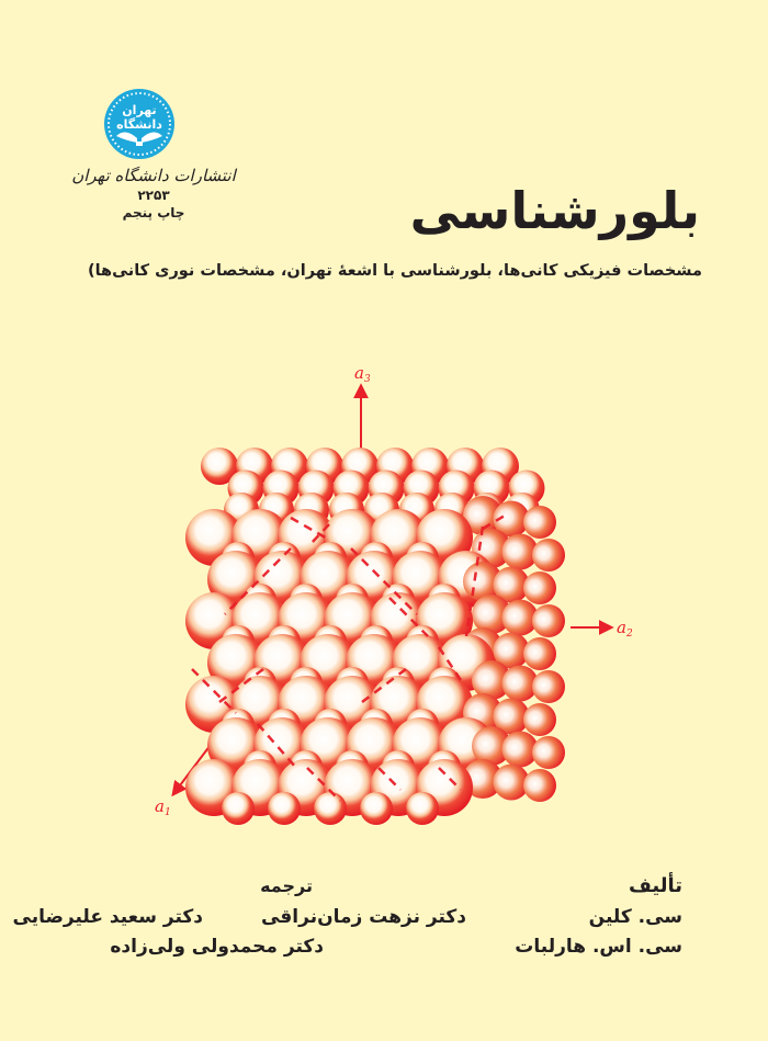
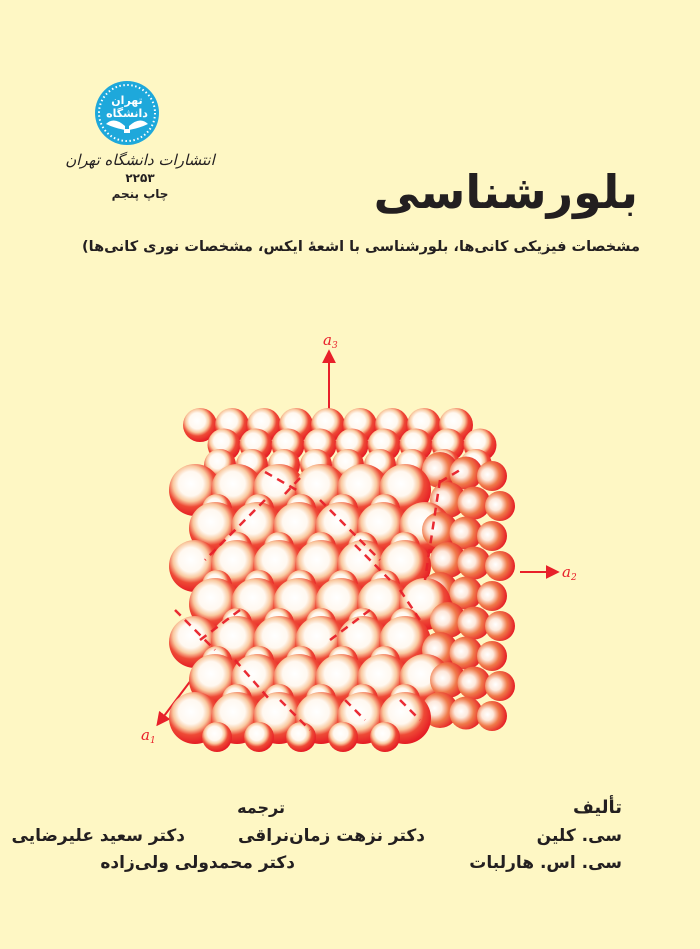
  a3
  a2
  a1
  تهران
  دانشگاه
  انتشارات دانشگاه تهران
  ۲۲۵۳
  چاپ پنجم
  بلورشناسی
- مشخصات فیزیکی کانی‌ها، بلورشناسی با اشعهٔ تهران، مشخصات نوری کانی‌ها)
+ مشخصات فیزیکی کانی‌ها، بلورشناسی با اشعهٔ ایکس، مشخصات نوری کانی‌ها)
  تألیف
  سی. کلین
  سی. اس. هارلبات
  ترجمه
  دکتر نزهت زمان‌نراقی
  دکتر سعید علیرضایی
  دکتر محمدولی ولی‌زاده
